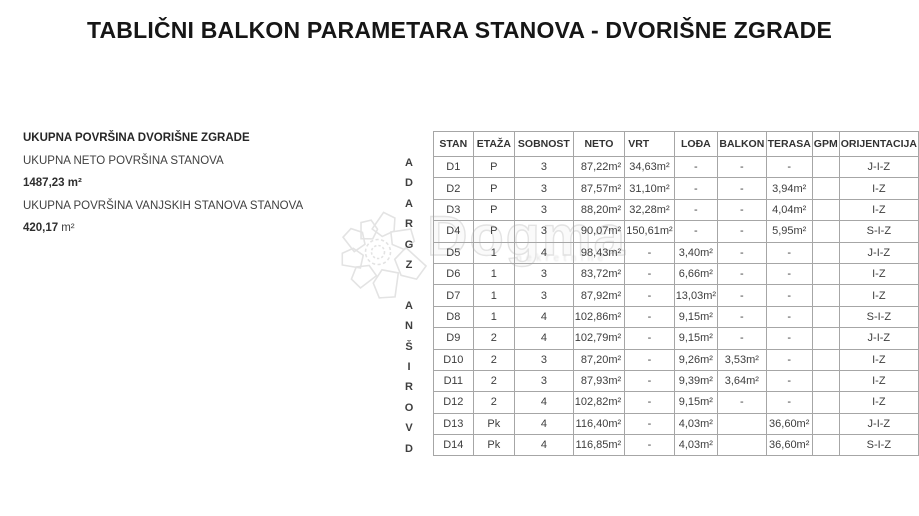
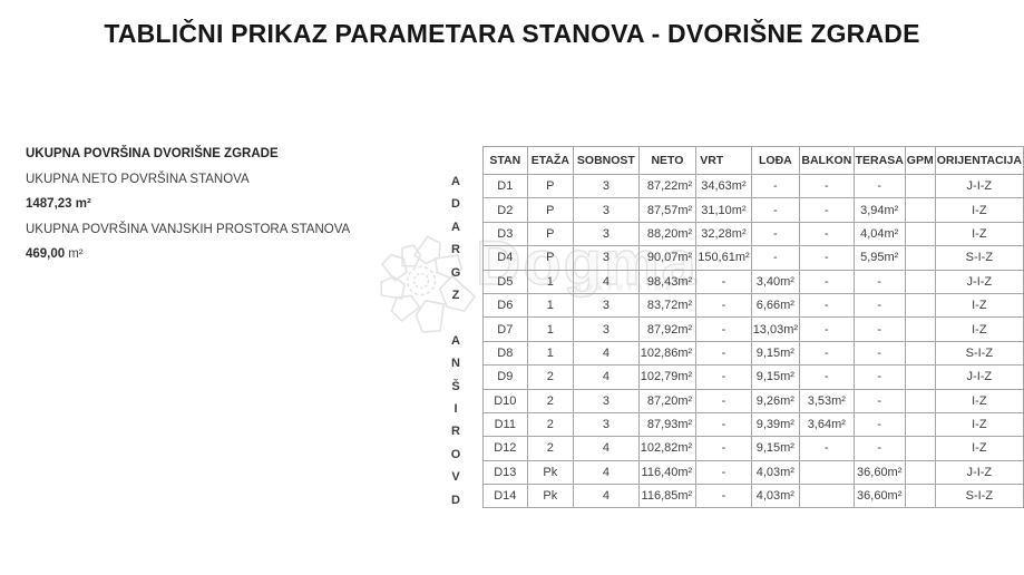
- TABLIČNI BALKON PARAMETARA STANOVA - DVORIŠNE ZGRADE
+ TABLIČNI PRIKAZ PARAMETARA STANOVA - DVORIŠNE ZGRADE
  UKUPNA POVRŠINA DVORIŠNE ZGRADE
  UKUPNA NETO POVRŠINA STANOVA
  1487,23 m²
- UKUPNA POVRŠINA VANJSKIH STANOVA STANOVA
+ UKUPNA POVRŠINA VANJSKIH PROSTORA STANOVA
- 420,17 m²
+ 469,00 m²
  Dogma
  nekretnine
  A
  D
  A
  R
  G
  Z
  A
  N
  Š
  I
  R
  O
  V
  D
  STAN	ETAŽA	SOBNOST	NETO	VRT	LOĐA	BALKON	TERASA	GPM	ORIJENTACIJA
  D1	P	3	87,22m²	34,63m²	-	-	-		J-I-Z
  D2	P	3	87,57m²	31,10m²	-	-	3,94m²		I-Z
  D3	P	3	88,20m²	32,28m²	-	-	4,04m²		I-Z
  D4	P	3	90,07m²	150,61m²	-	-	5,95m²		S-I-Z
  D5	1	4	98,43m²	-	3,40m²	-	-		J-I-Z
  D6	1	3	83,72m²	-	6,66m²	-	-		I-Z
  D7	1	3	87,92m²	-	13,03m²	-	-		I-Z
  D8	1	4	102,86m²	-	9,15m²	-	-		S-I-Z
  D9	2	4	102,79m²	-	9,15m²	-	-		J-I-Z
  D10	2	3	87,20m²	-	9,26m²	3,53m²	-		I-Z
  D11	2	3	87,93m²	-	9,39m²	3,64m²	-		I-Z
  D12	2	4	102,82m²	-	9,15m²	-	-		I-Z
  D13	Pk	4	116,40m²	-	4,03m²		36,60m²		J-I-Z
  D14	Pk	4	116,85m²	-	4,03m²		36,60m²		S-I-Z
